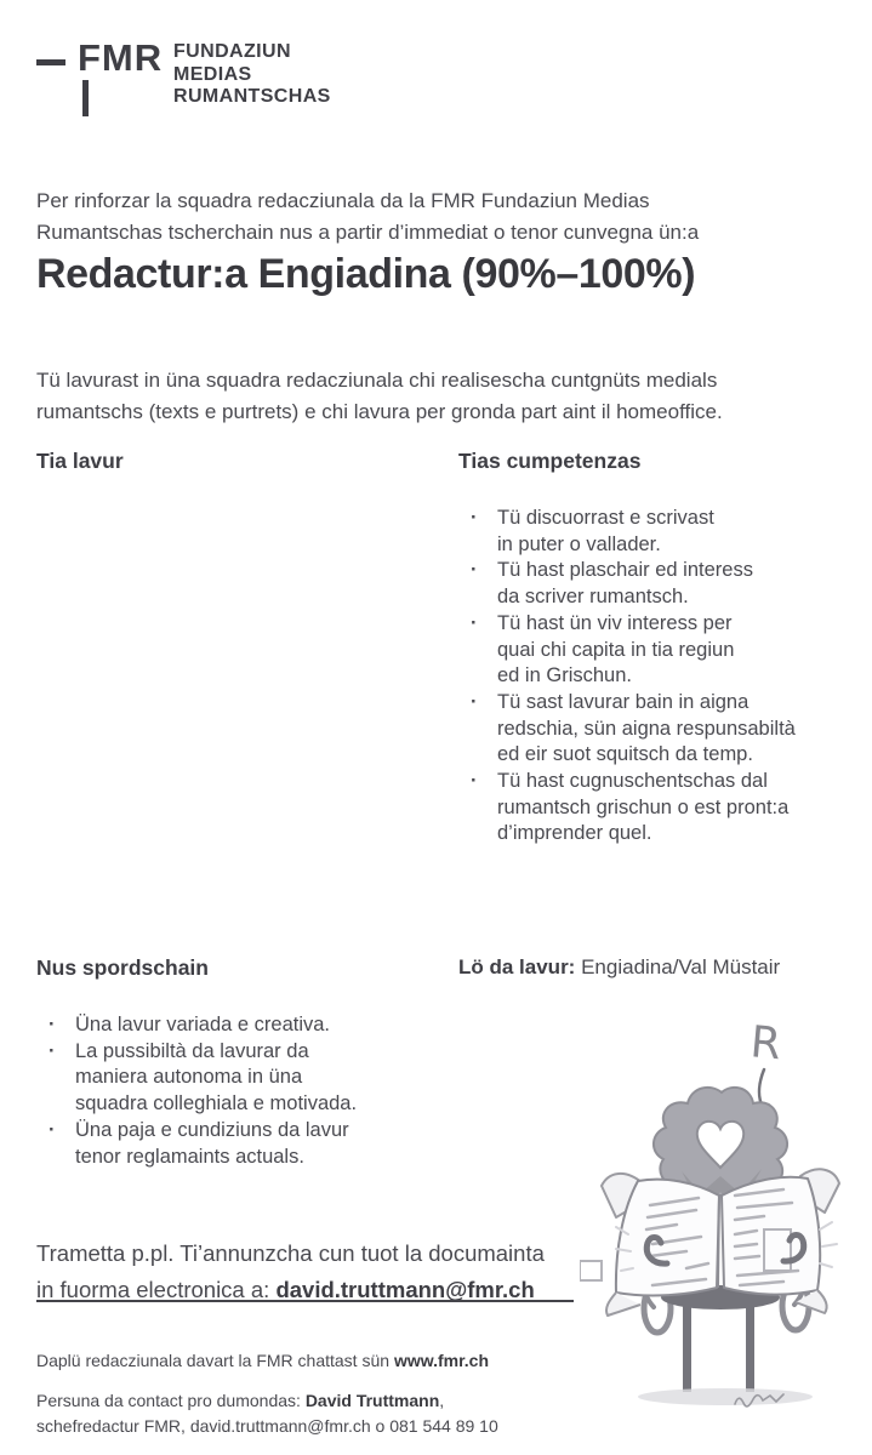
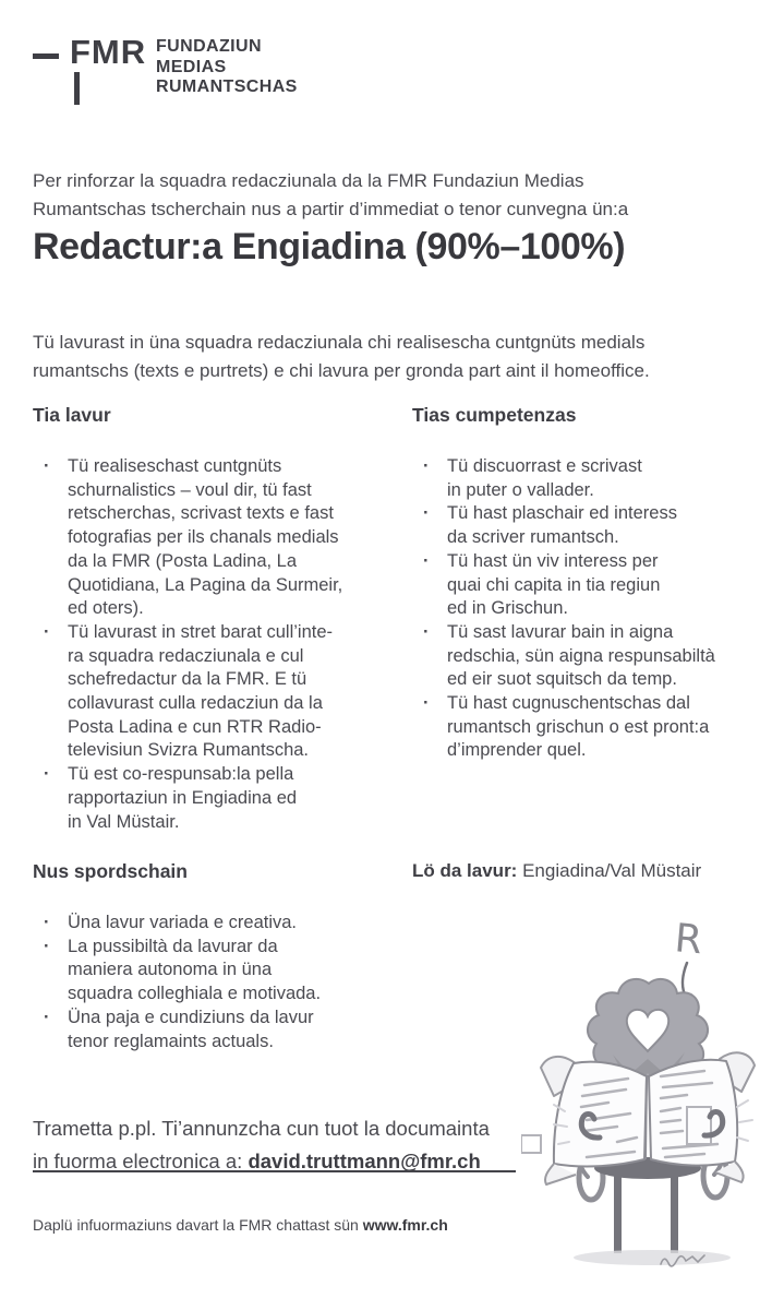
  FMR
  FUNDAZIUN
  MEDIAS
  RUMANTSCHAS
  Per rinforzar la squadra redacziunala da la FMR Fundaziun Medias
  Rumantschas tscherchain nus a partir d’immediat o tenor cunvegna ün:a
  Redactur:a Engiadina (90%–100%)
  Tü lavurast in üna squadra redacziunala chi realisescha cuntgnüts medials
  rumantschs (texts e purtrets) e chi lavura per gronda part aint il homeoffice.
  Tia lavur
+ Tü realiseschast cuntgnüts
+ schurnalistics – voul dir, tü fast
+ retscherchas, scrivast texts e fast
+ fotografias per ils chanals medials
+ da la FMR (Posta Ladina, La
+ Quotidiana, La Pagina da Surmeir,
+ ed oters).
+ Tü lavurast in stret barat cull’inte-
+ ra squadra redacziunala e cul
+ schefredactur da la FMR. E tü
+ collavurast culla redacziun da la
+ Posta Ladina e cun RTR Radio-
+ televisiun Svizra Rumantscha.
+ Tü est co-respunsab:la pella
+ rapportaziun in Engiadina ed
+ in Val Müstair.
  Tias cumpetenzas
  Tü discuorrast e scrivast
  in puter o vallader.
  Tü hast plaschair ed interess
  da scriver rumantsch.
  Tü hast ün viv interess per
  quai chi capita in tia regiun
  ed in Grischun.
  Tü sast lavurar bain in aigna
  redschia, sün aigna respunsabiltà
  ed eir suot squitsch da temp.
  Tü hast cugnuschentschas dal
  rumantsch grischun o est pront:a
  d’imprender quel.
  Nus spordschain
  Üna lavur variada e creativa.
  La pussibiltà da lavurar da
  maniera autonoma in üna
  squadra colleghiala e motivada.
  Üna paja e cundiziuns da lavur
  tenor reglamaints actuals.
  Lö da lavur: Engiadina/Val Müstair
  Trametta p.pl. Ti’annunzcha cun tuot la documainta
  in fuorma electronica a: david.truttmann@fmr.ch
- Daplü redacziunala davart la FMR chattast sün www.fmr.ch
+ Daplü infuormaziuns davart la FMR chattast sün www.fmr.ch
- Persuna da contact pro dumondas: David Truttmann,
- schefredactur FMR, david.truttmann@fmr.ch o 081 544 89 10
